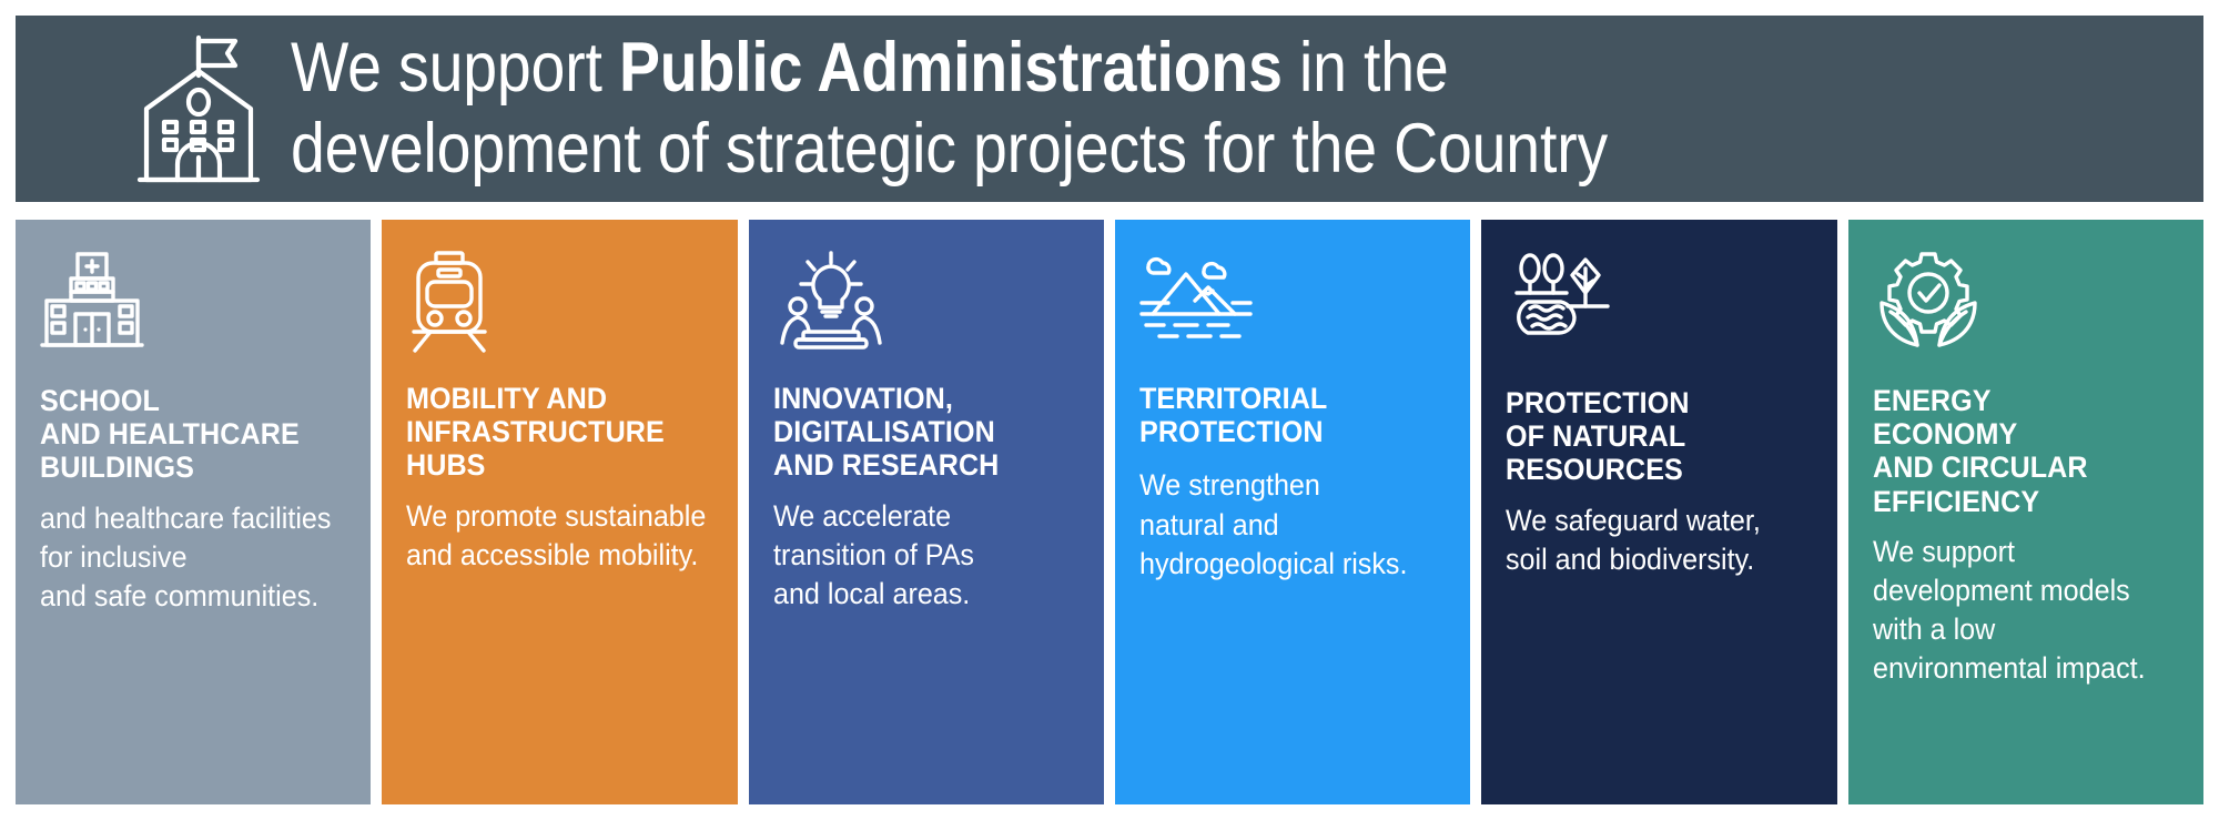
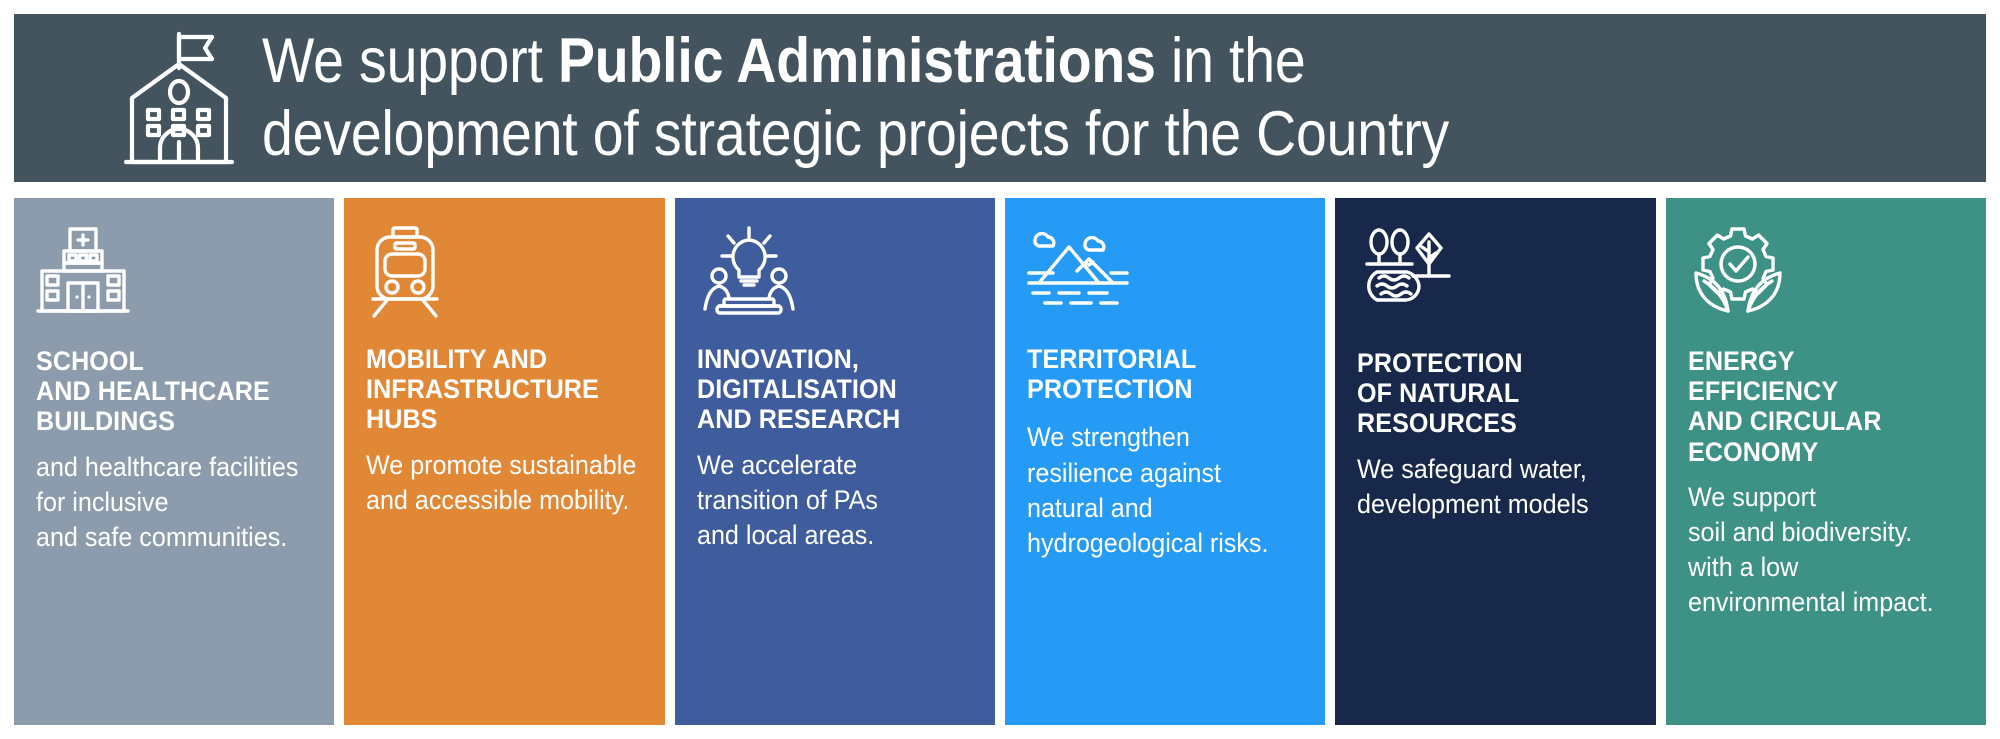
  We support Public Administrations in the
  development of strategic projects for the Country
  SCHOOL
  AND HEALTHCARE
  BUILDINGS
  and healthcare facilities
  for inclusive
  and safe communities.
  MOBILITY AND
  INFRASTRUCTURE
  HUBS
  We promote sustainable
  and accessible mobility.
  INNOVATION,
  DIGITALISATION
  AND RESEARCH
  We accelerate
  transition of PAs
  and local areas.
  TERRITORIAL
  PROTECTION
  We strengthen
+ resilience against
  natural and
  hydrogeological risks.
  PROTECTION
  OF NATURAL
  RESOURCES
  We safeguard water,
- soil and biodiversity.
+ development models
  ENERGY
- ECONOMY
+ EFFICIENCY
  AND CIRCULAR
- EFFICIENCY
+ ECONOMY
  We support
- development models
+ soil and biodiversity.
  with a low
  environmental impact.
